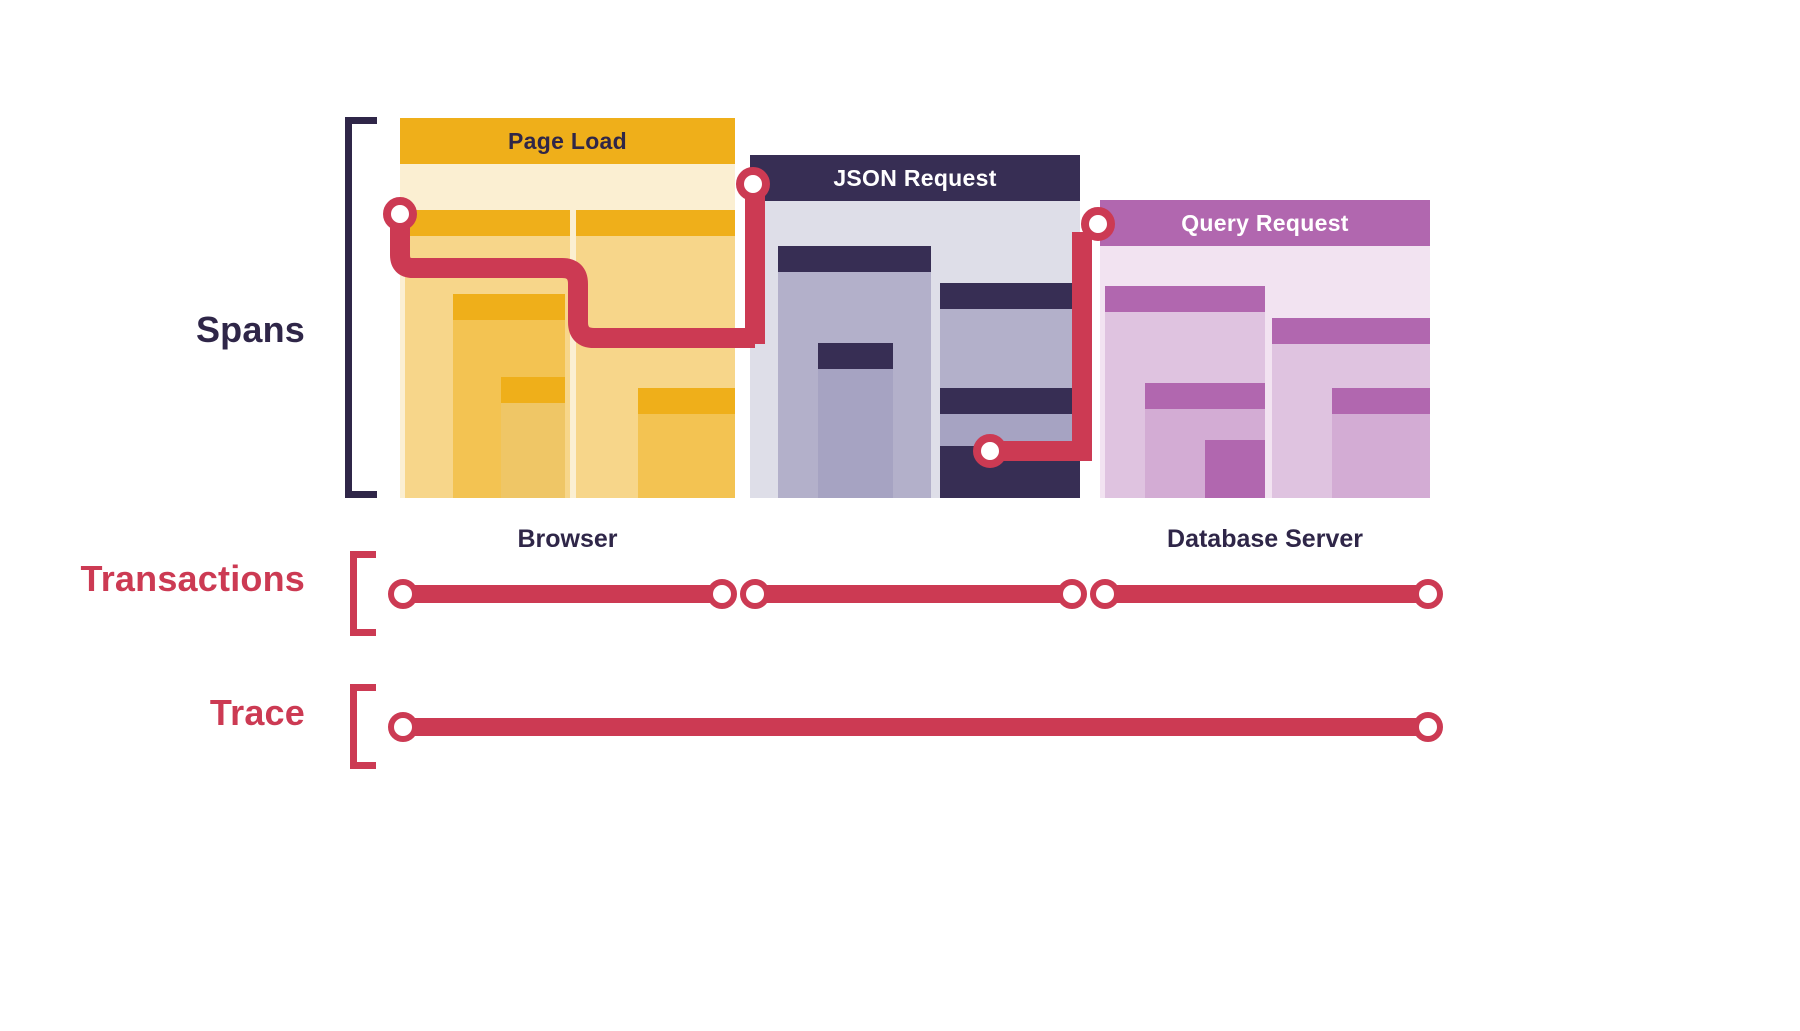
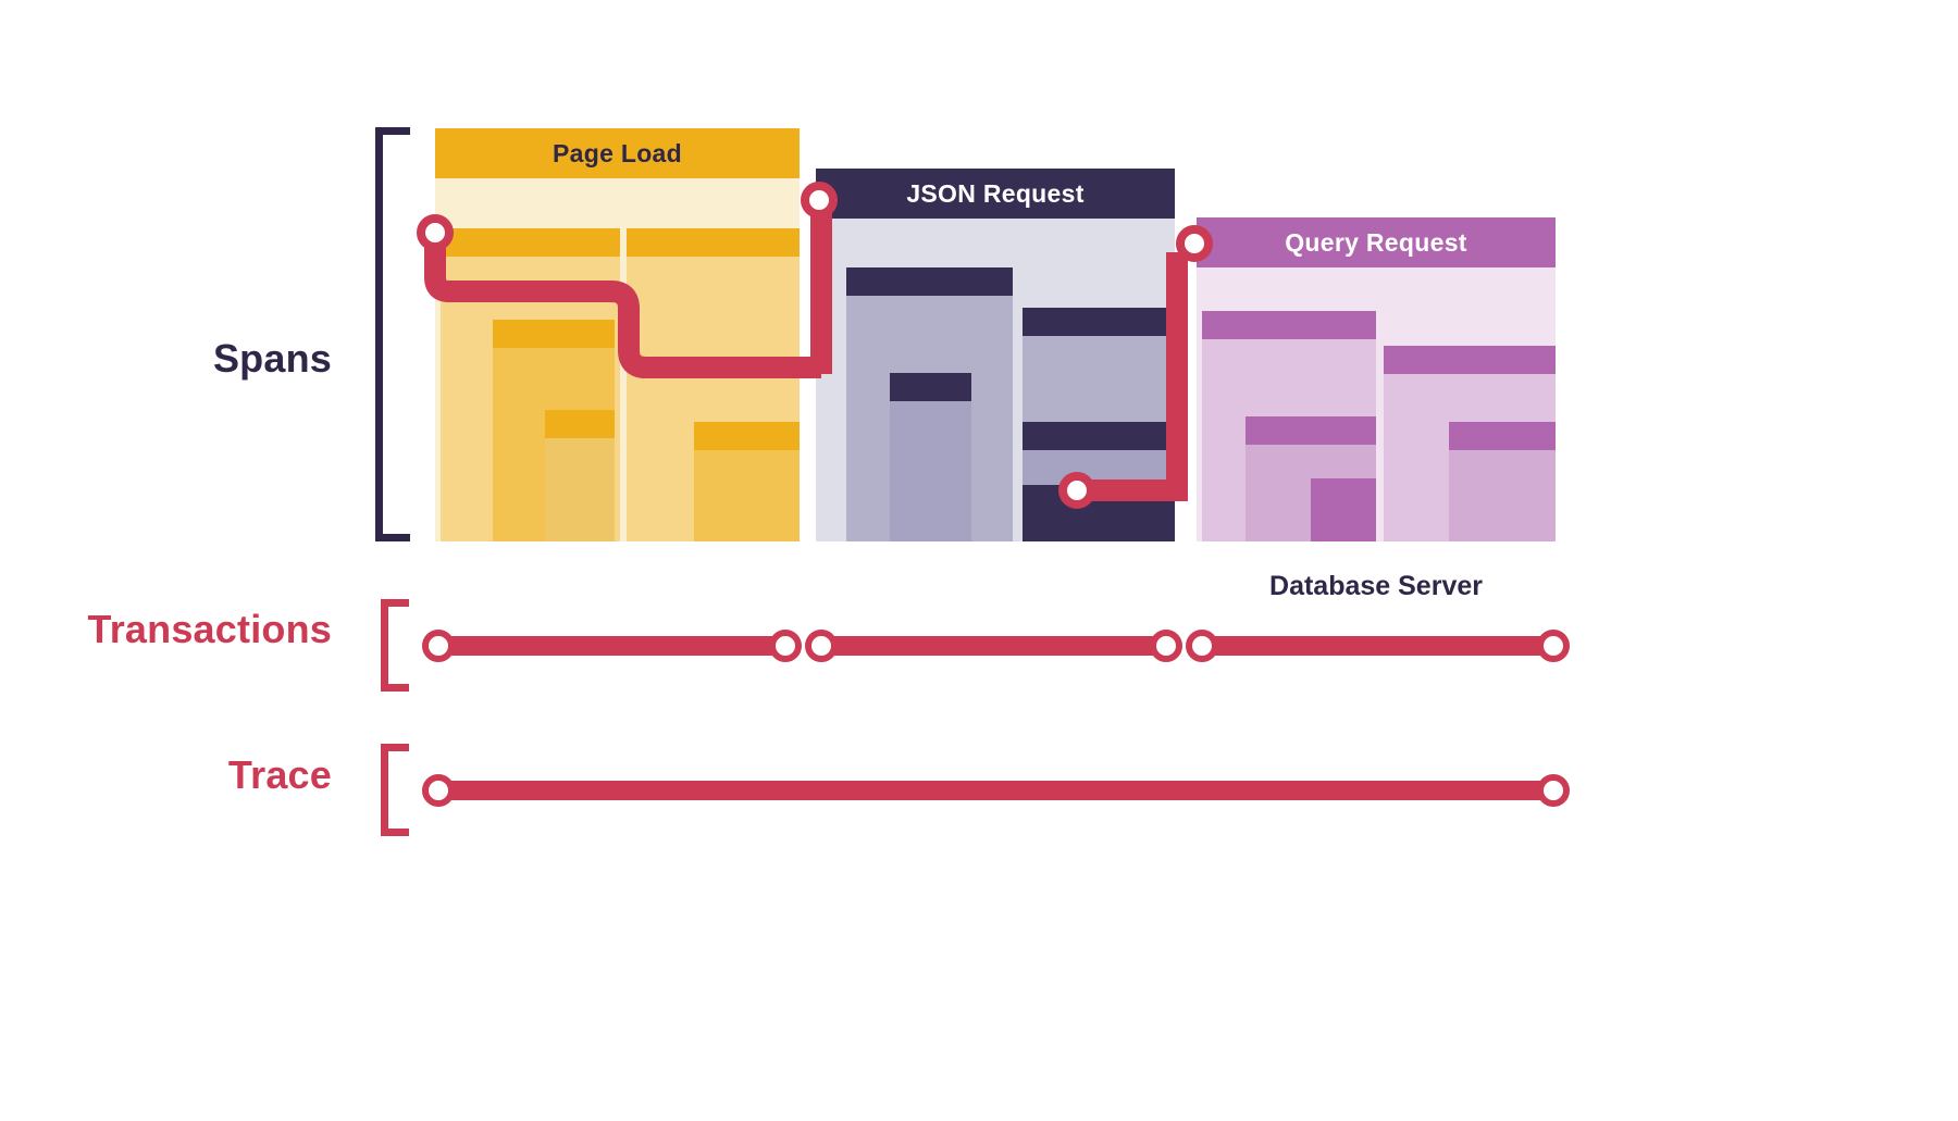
  Spans
  Transactions
  Trace
  Page Load
- Browser
  JSON Request
  Query Request
  Database Server
